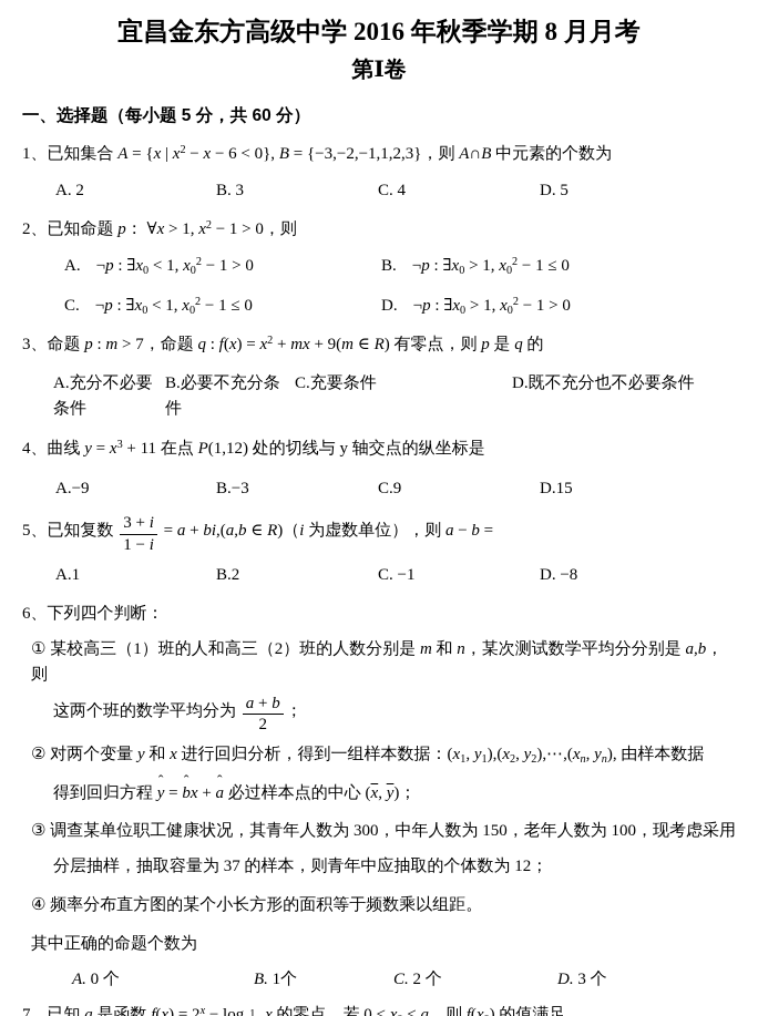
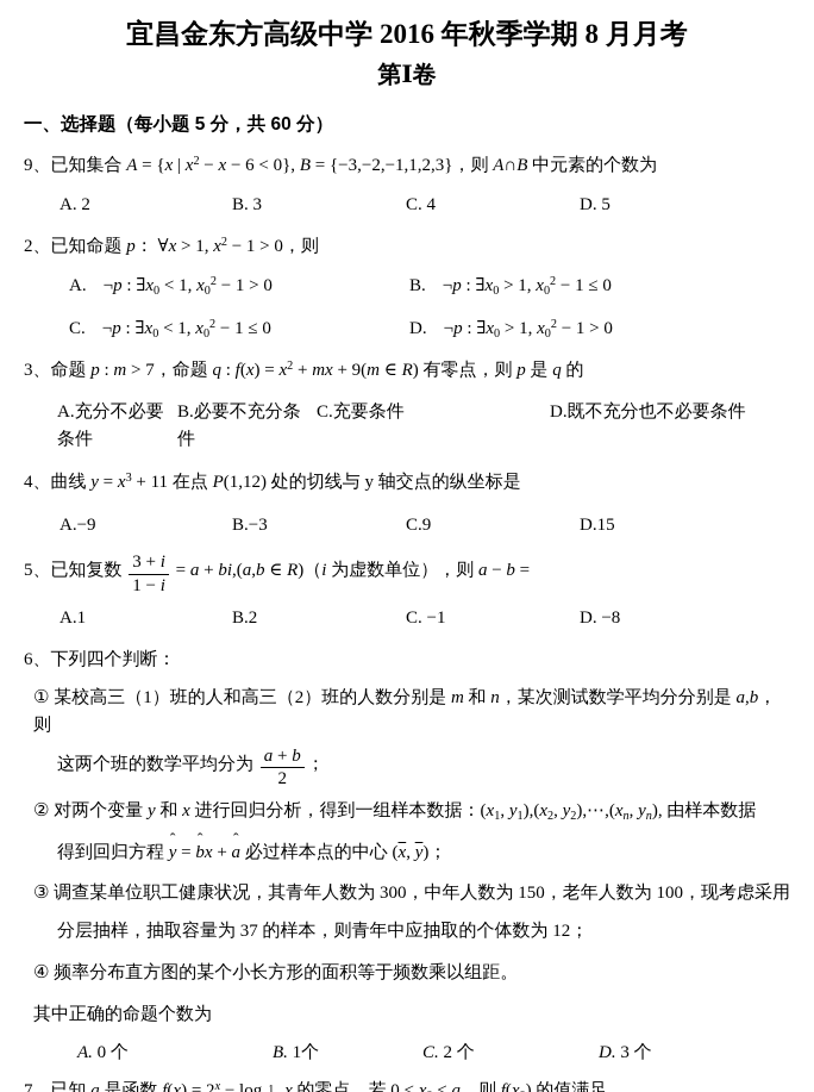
  宜昌金东方高级中学 2016 年秋季学期 8 月月考
  第Ⅰ卷
  一、选择题（每小题 5 分，共 60 分）
- 1、已知集合 A = {x | x2 − x − 6 < 0}, B = {−3,−2,−1,1,2,3}，则 A∩B 中元素的个数为
+ 9、已知集合 A = {x | x2 − x − 6 < 0}, B = {−3,−2,−1,1,2,3}，则 A∩B 中元素的个数为
  A. 2
  B. 3
  C. 4
  D. 5
  2、已知命题 p： ∀x > 1, x2 − 1 > 0，则
  A. ¬p : ∃x0 < 1, x02 − 1 > 0
  B. ¬p : ∃x0 > 1, x02 − 1 ≤ 0
  C. ¬p : ∃x0 < 1, x02 − 1 ≤ 0
  D. ¬p : ∃x0 > 1, x02 − 1 > 0
  3、命题 p : m > 7，命题 q : f(x) = x2 + mx + 9(m ∈ R) 有零点，则 p 是 q 的
  A.充分不必要条件
  B.必要不充分条件
  C.充要条件
  D.既不充分也不必要条件
  4、曲线 y = x3 + 11 在点 P(1,12) 处的切线与 y 轴交点的纵坐标是
  A.−9
  B.−3
  C.9
  D.15
  5、已知复数
  3 + i
  1 − i
  = a + bi,(a,b ∈ R)（i 为虚数单位），则 a − b =
  A.1
  B.2
  C. −1
  D. −8
  6、下列四个判断：
  ① 某校高三（1）班的人和高三（2）班的人数分别是 m 和 n，某次测试数学平均分分别是 a,b，则
  这两个班的数学平均分为
  a + b
  2
  ；
  ② 对两个变量 y 和 x 进行回归分析，得到一组样本数据：(x1, y1),(x2, y2),⋯,(xn, yn), 由样本数据
  得到回归方程
  ˆ
  y =
  ˆ
  bx +
  ˆ
  a 必过样本点的中心 (x, y)；
  ③ 调查某单位职工健康状况，其青年人数为 300，中年人数为 150，老年人数为 100，现考虑采用
  分层抽样，抽取容量为 37 的样本，则青年中应抽取的个体数为 12；
  ④ 频率分布直方图的某个小长方形的面积等于频数乘以组距。
  其中正确的命题个数为
  A. 0 个
  B. 1个
  C. 2 个
  D. 3 个
  7、已知 a 是函数 f(x) = 2x − log
  1
  x 的零点，若 0 < x < a，则 f(x ) 的值满足
